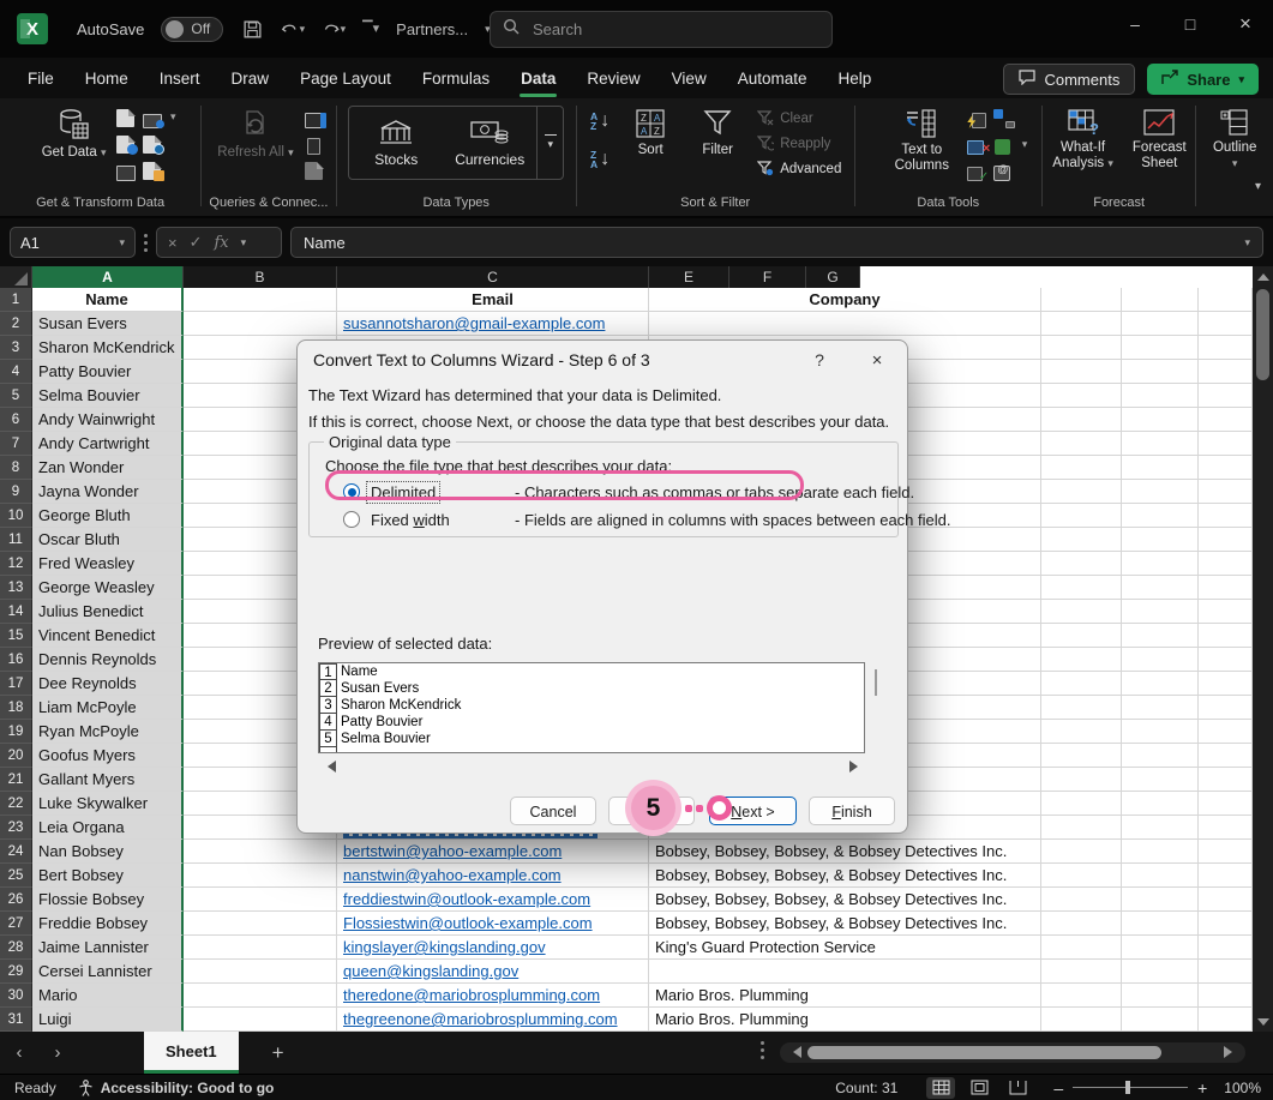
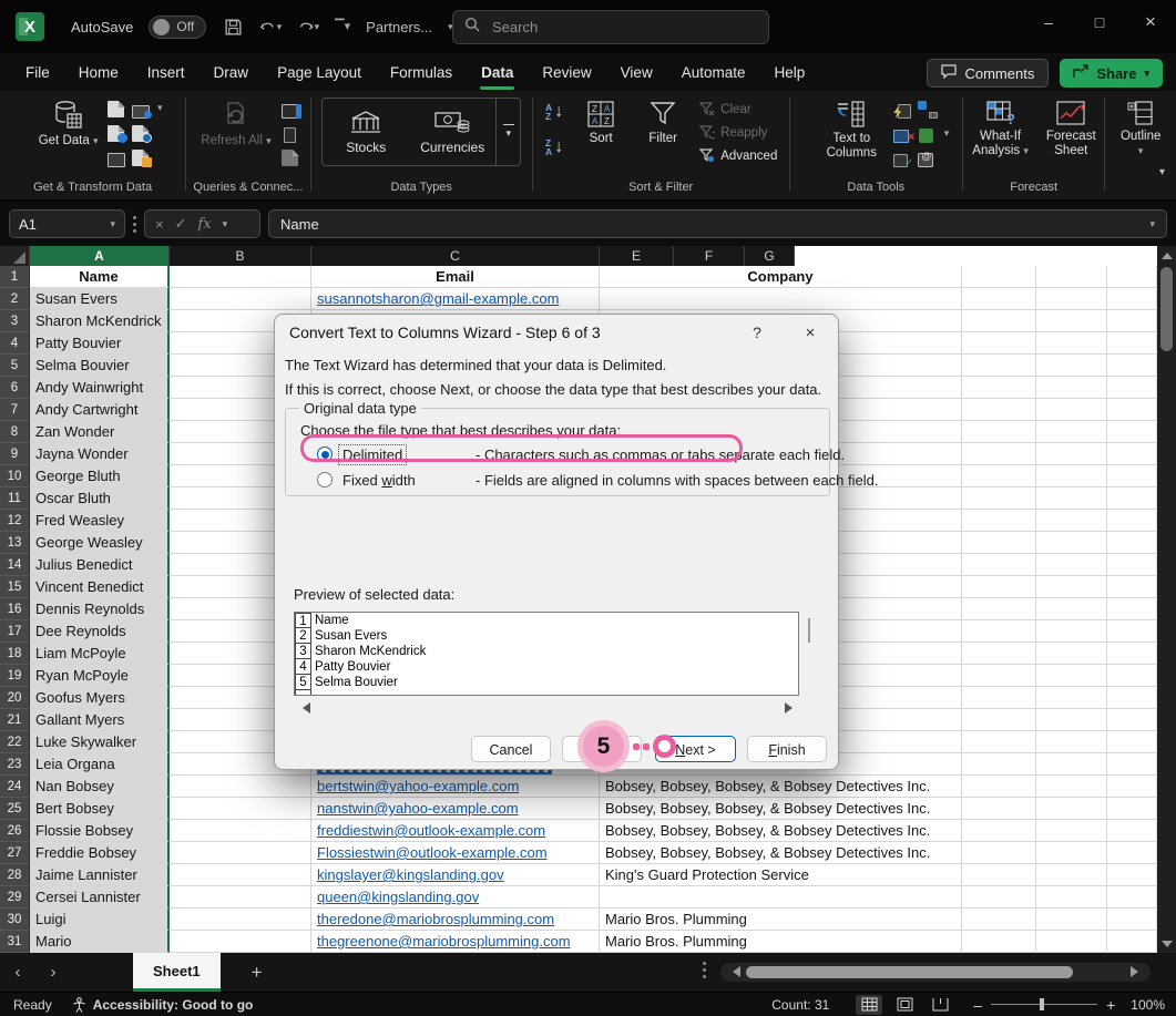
  X
  AutoSave
  Off
  ▾
  ▾
  ▔▾
  Partners...
  ▾
  Search
  –
  □
  ×
  File
  Home
  Insert
  Draw
  Page Layout
  Formulas
  Data
  Review
  View
  Automate
  Help
  Comments
  Share
  ▾
  Get Data ▾
  ▾
  Get & Transform Data
  Refresh All ▾
  Queries & Connec...
  Stocks
  Currencies
  ▾
  Data Types
  A
  Z
  ↓
  Z
  A
  ↓
  Z
  A
  A
  Z
  Sort
  Filter
  Clear
  Reapply
  Advanced
  Sort & Filter
  Text to Columns
  ×
  ✓
  ▾
  @
  Data Tools
  ?
  What-If Analysis ▾
  Forecast Sheet
  Forecast
  Outline
  ▾
  ▾
  A1
  ▾
  ×
  ✓
  fx
  ▾
  Name
  ▾
  A
  B
  C
  E
  F
  G
  1
  Name
  Email
  Company
  2
  Susan Evers
  susannotsharon@gmail-example.com
  3
  Sharon McKendrick
  4
  Patty Bouvier
  5
  Selma Bouvier
  6
  Andy Wainwright
  7
  Andy Cartwright
  8
  Zan Wonder
  9
  Jayna Wonder
  10
  George Bluth
  11
  Oscar Bluth
  12
  Fred Weasley
  13
  George Weasley
  14
  Julius Benedict
  15
  Vincent Benedict
  16
  Dennis Reynolds
  17
  Dee Reynolds
  18
  Liam McPoyle
  19
  Ryan McPoyle
  20
  Goofus Myers
  21
  Gallant Myers
  22
  Luke Skywalker
  23
  Leia Organa
  24
  Nan Bobsey
  bertstwin@yahoo-example.com
  Bobsey, Bobsey, Bobsey, & Bobsey Detectives Inc.
  25
  Bert Bobsey
  nanstwin@yahoo-example.com
  Bobsey, Bobsey, Bobsey, & Bobsey Detectives Inc.
  26
  Flossie Bobsey
  freddiestwin@outlook-example.com
  Bobsey, Bobsey, Bobsey, & Bobsey Detectives Inc.
  27
  Freddie Bobsey
  Flossiestwin@outlook-example.com
  Bobsey, Bobsey, Bobsey, & Bobsey Detectives Inc.
  28
  Jaime Lannister
  kingslayer@kingslanding.gov
  King's Guard Protection Service
  29
  Cersei Lannister
  queen@kingslanding.gov
  30
- Mario
+ Luigi
  theredone@mariobrosplumming.com
  Mario Bros. Plumming
  31
- Luigi
+ Mario
  thegreenone@mariobrosplumming.com
  Mario Bros. Plumming
  ‹
  ›
  Sheet1
  +
  Ready
  Accessibility: Good to go
  Count: 31
  –
  +
  100%
  Convert Text to Columns Wizard - Step 6 of 3
  ?
  ×
  The Text Wizard has determined that your data is Delimited.
  If this is correct, choose Next, or choose the data type that best describes your data.
  Original data type
  Choose the file type that best describes your data:
  Delimited
  - Characters such as commas or tabs separate each field.
  Fixed width
  - Fields are aligned in columns with spaces between each field.
  Preview of selected data:
  1
  Name
  2
  Susan Evers
  3
  Sharon McKendrick
  4
  Patty Bouvier
  5
  Selma Bouvier
  Cancel
  Next >
  Finish
  5
